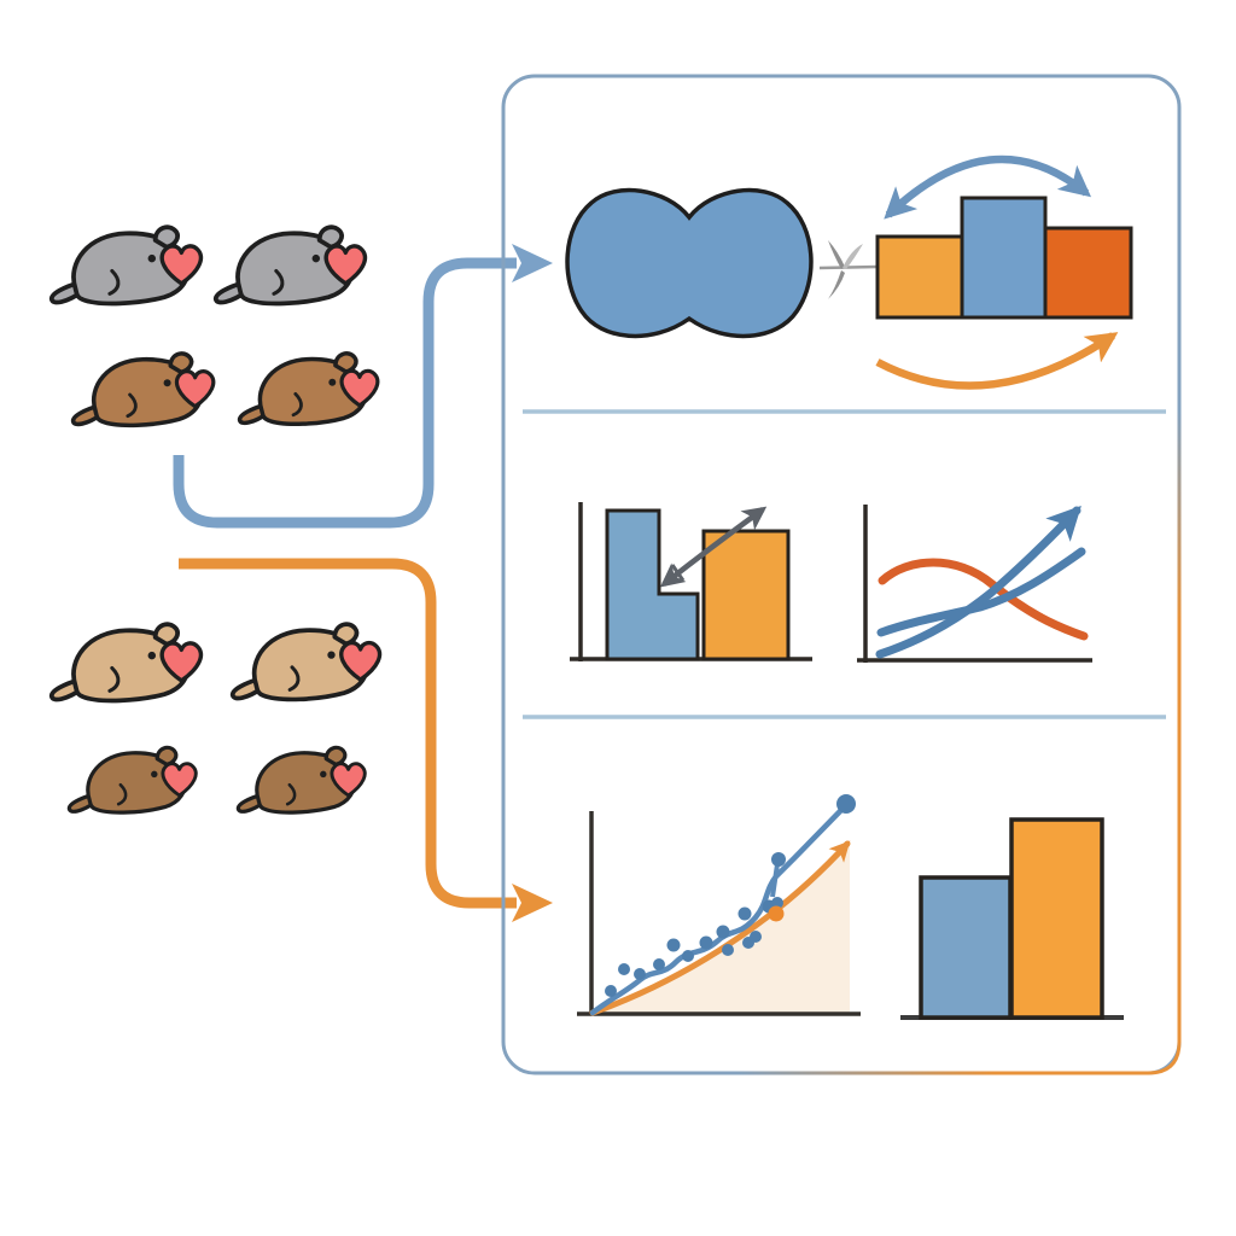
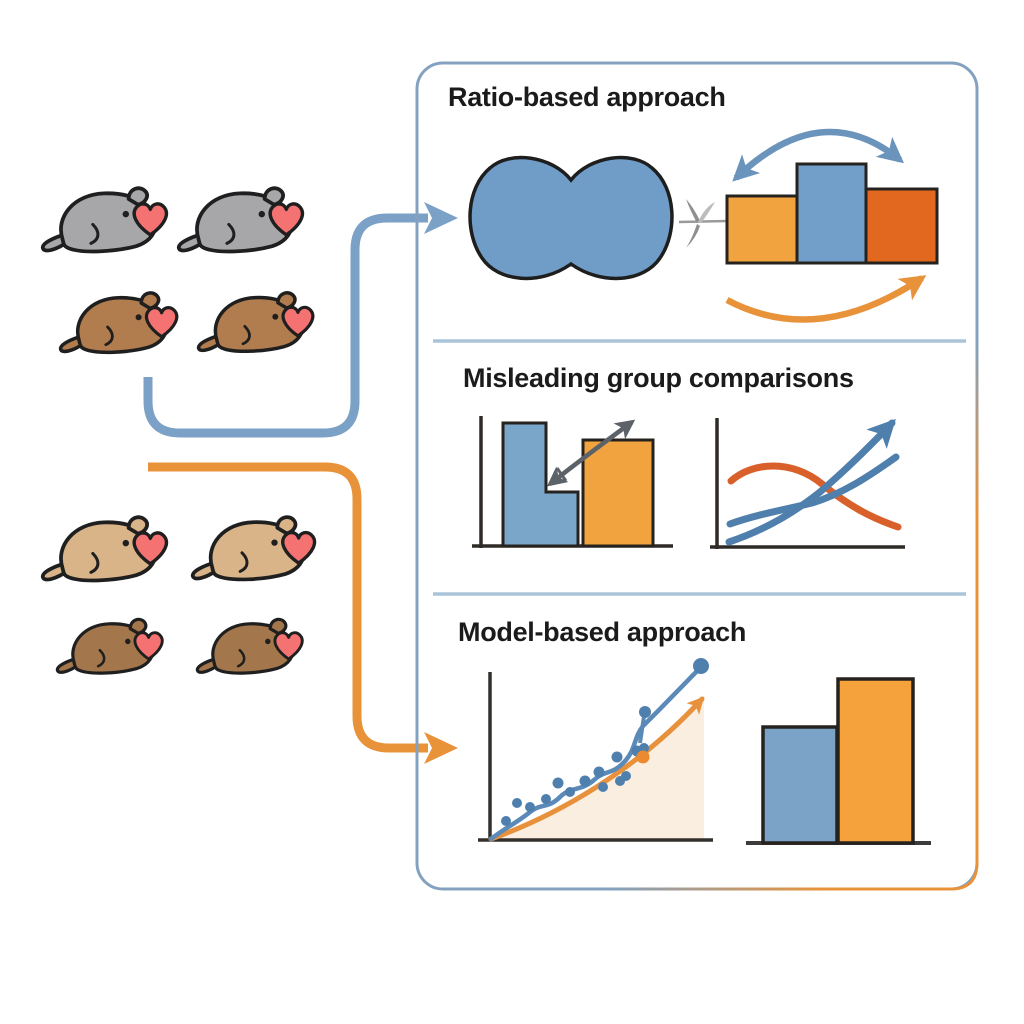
+ Ratio-based approach
+ Misleading group comparisons
+ Model-based approach
